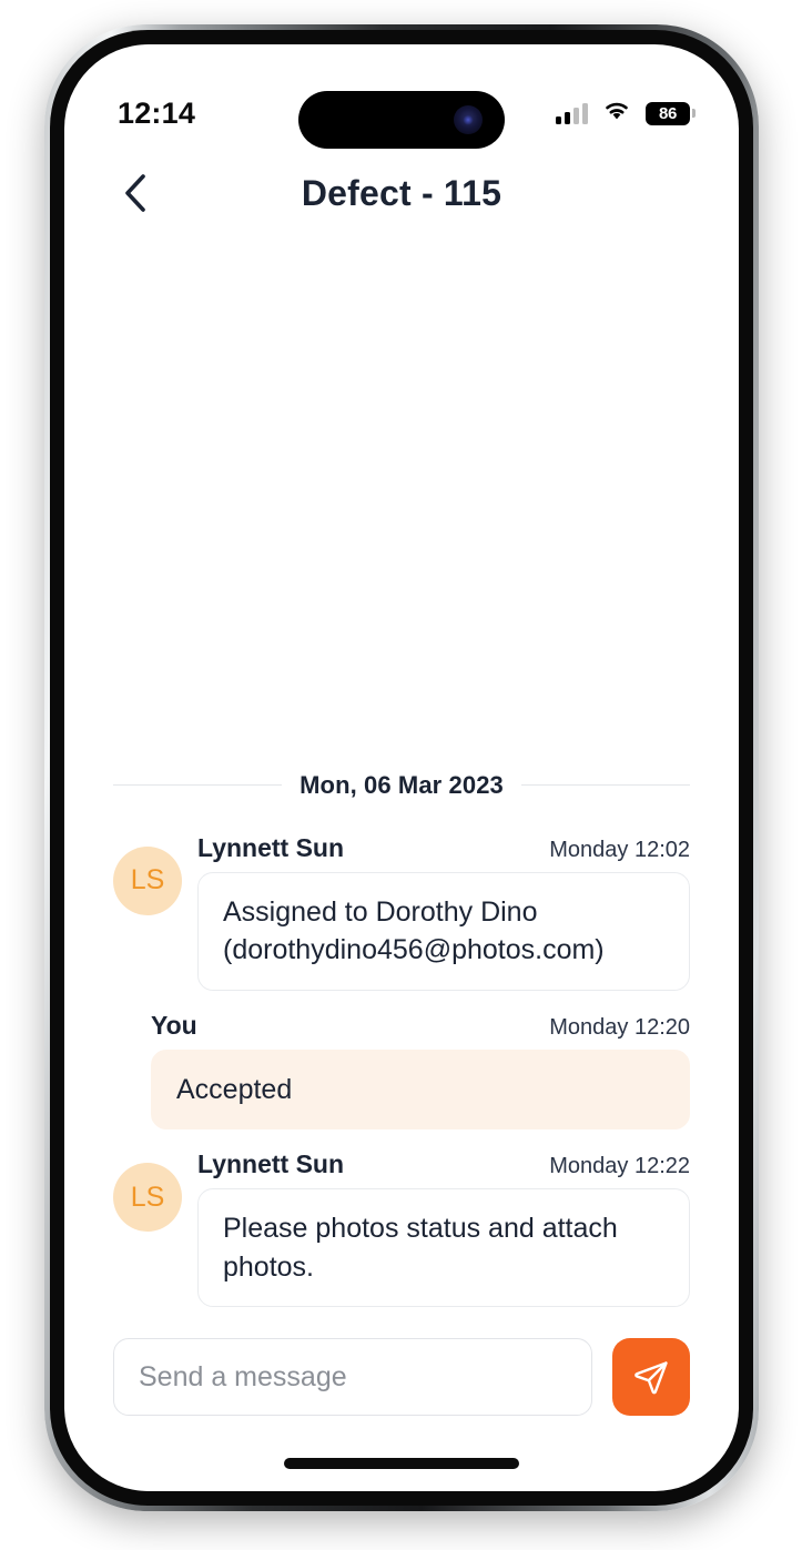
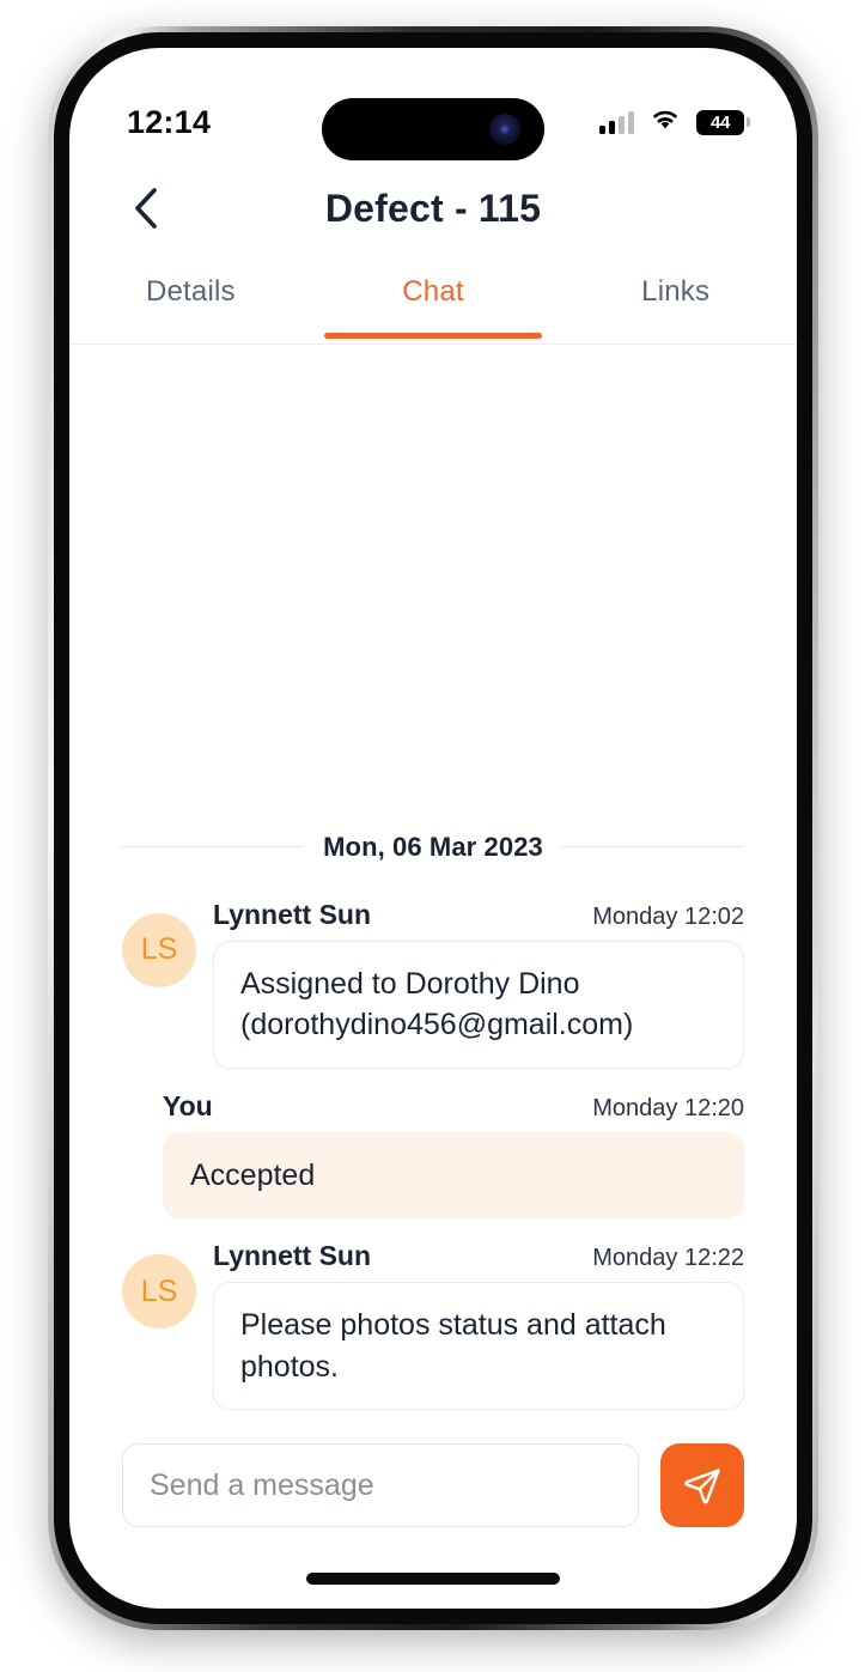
  12:14
- 86
+ 44
  Defect - 115
+ Details
+ Chat
+ Links
  Mon, 06 Mar 2023
  LS
  Lynnett Sun
  Monday 12:02
- Assigned to Dorothy Dino (dorothydino456@photos.com)
+ Assigned to Dorothy Dino (dorothydino456@gmail.com)
  You
  Monday 12:20
  Accepted
  LS
  Lynnett Sun
  Monday 12:22
  Please photos status and attach photos.
  Send a message
